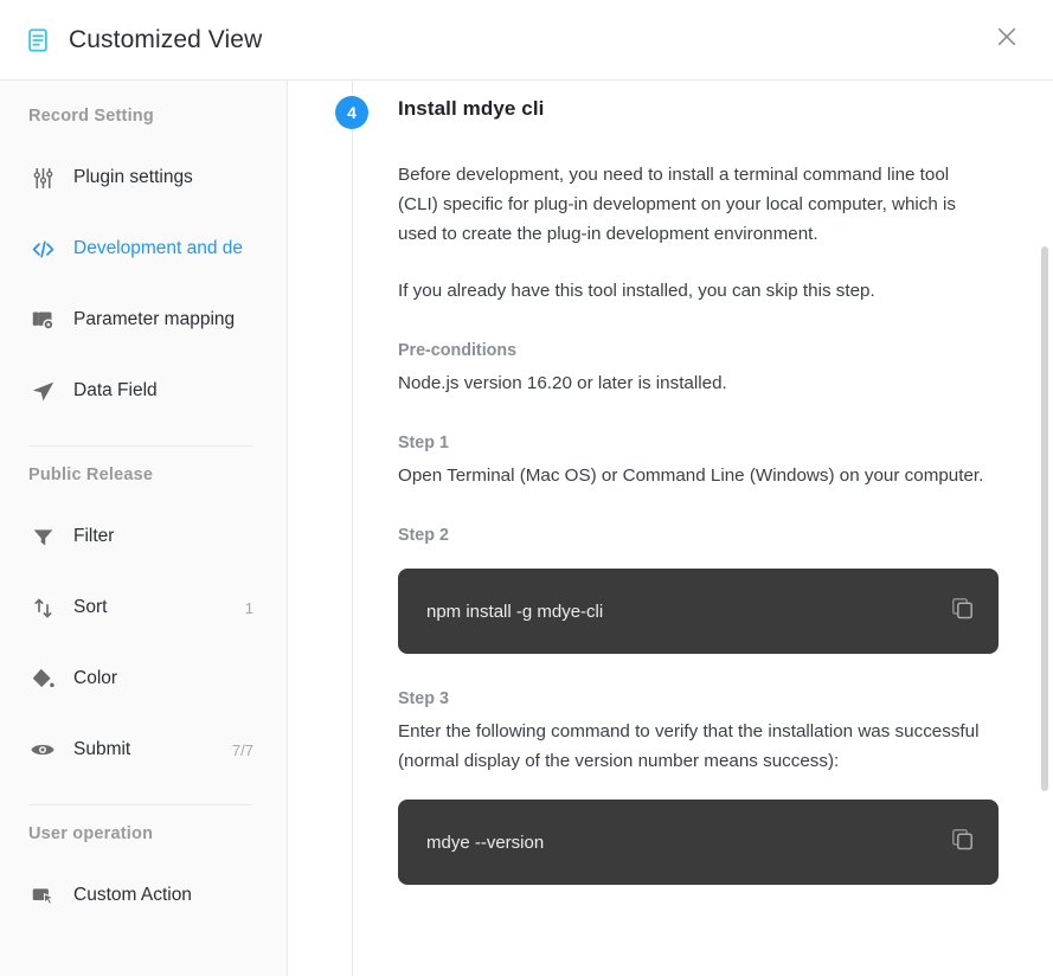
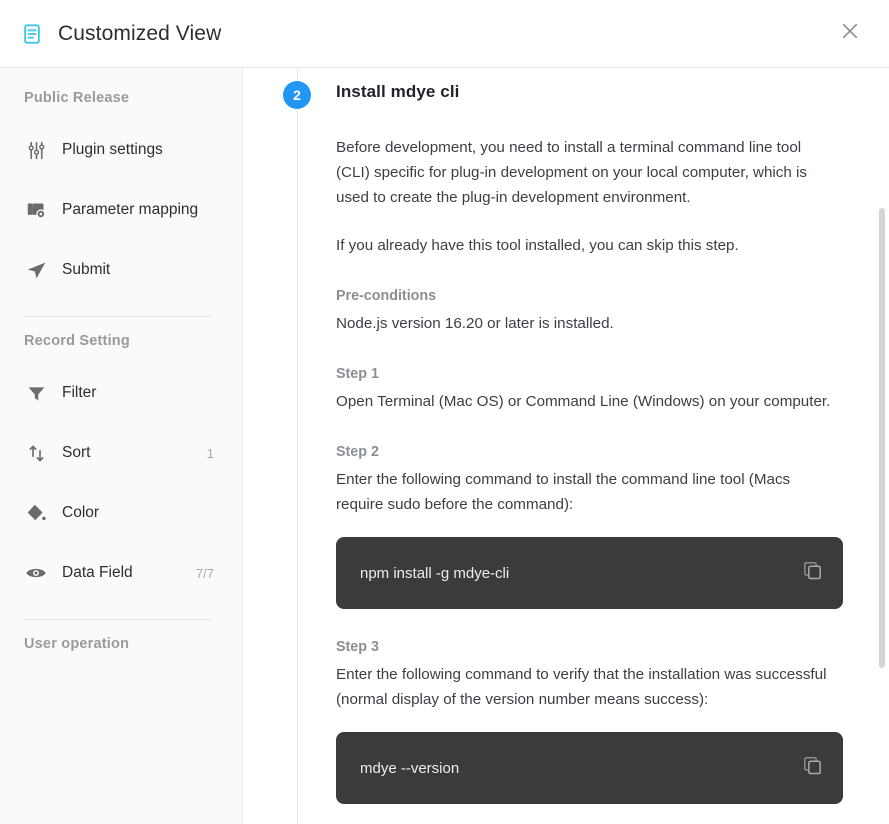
  Customized View
- Record Setting
+ Public Release
  Plugin settings
- Development and de
  Parameter mapping
- Data Field
+ Submit
- Public Release
+ Record Setting
  Filter
  Sort
  1
  Color
- Submit
+ Data Field
  7/7
  User operation
- Custom Action
- 4
+ 2
  Install mdye cli
  Before development, you need to install a terminal command line tool (CLI) specific for plug-in development on your local computer, which is used to create the plug-in development environment.
  If you already have this tool installed, you can skip this step.
  Pre-conditions
  Node.js version 16.20 or later is installed.
  Step 1
  Open Terminal (Mac OS) or Command Line (Windows) on your computer.
  Step 2
+ Enter the following command to install the command line tool (Macs require sudo before the command):
  npm install -g mdye-cli
  Step 3
  Enter the following command to verify that the installation was successful (normal display of the version number means success):
  mdye --version
